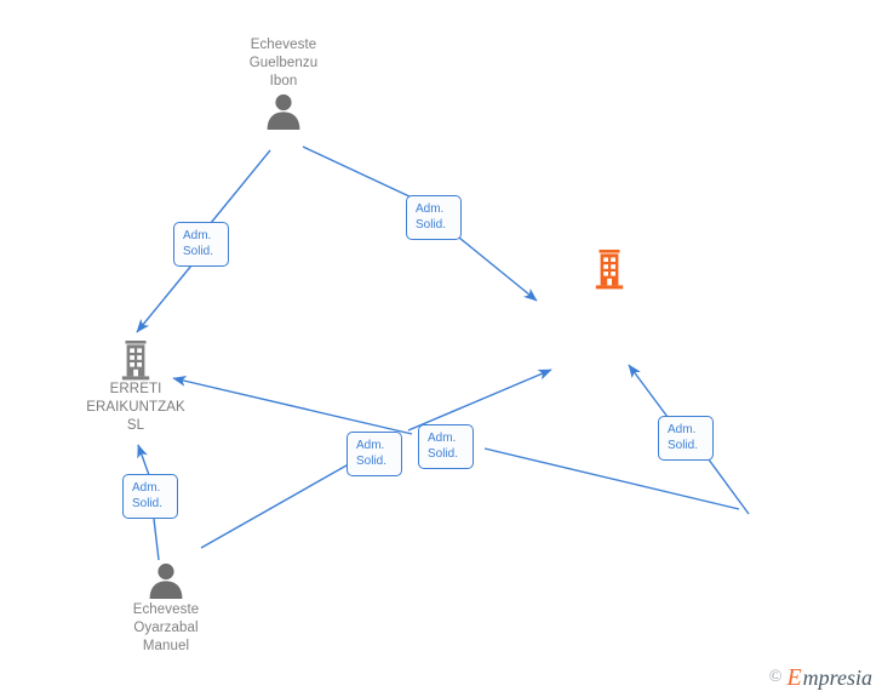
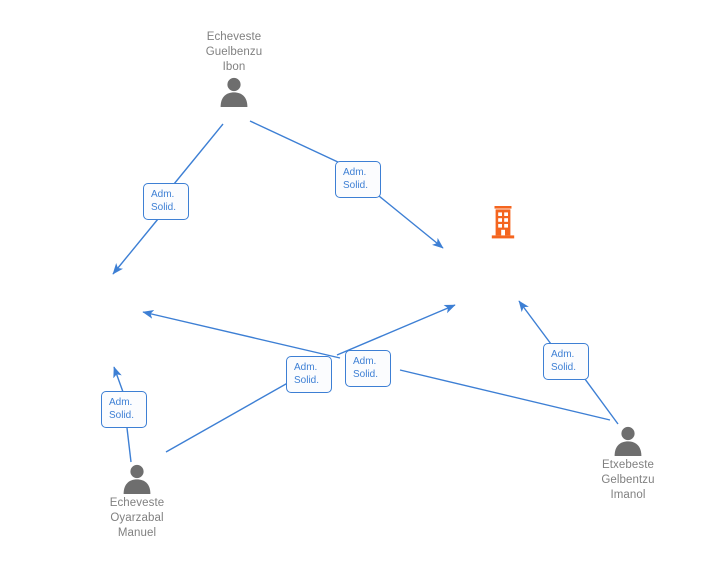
  Echeveste
  Guelbenzu
  Ibon
- ERRETI
- ERAIKUNTZAK
- SL
  Echeveste
  Oyarzabal
  Manuel
+ Etxebeste
+ Gelbentzu
+ Imanol
  Adm.
  Solid.
  Adm.
  Solid.
  Adm.
  Solid.
  Adm.
  Solid.
  Adm.
  Solid.
  Adm.
  Solid.
- ©
- E
- mpresia
